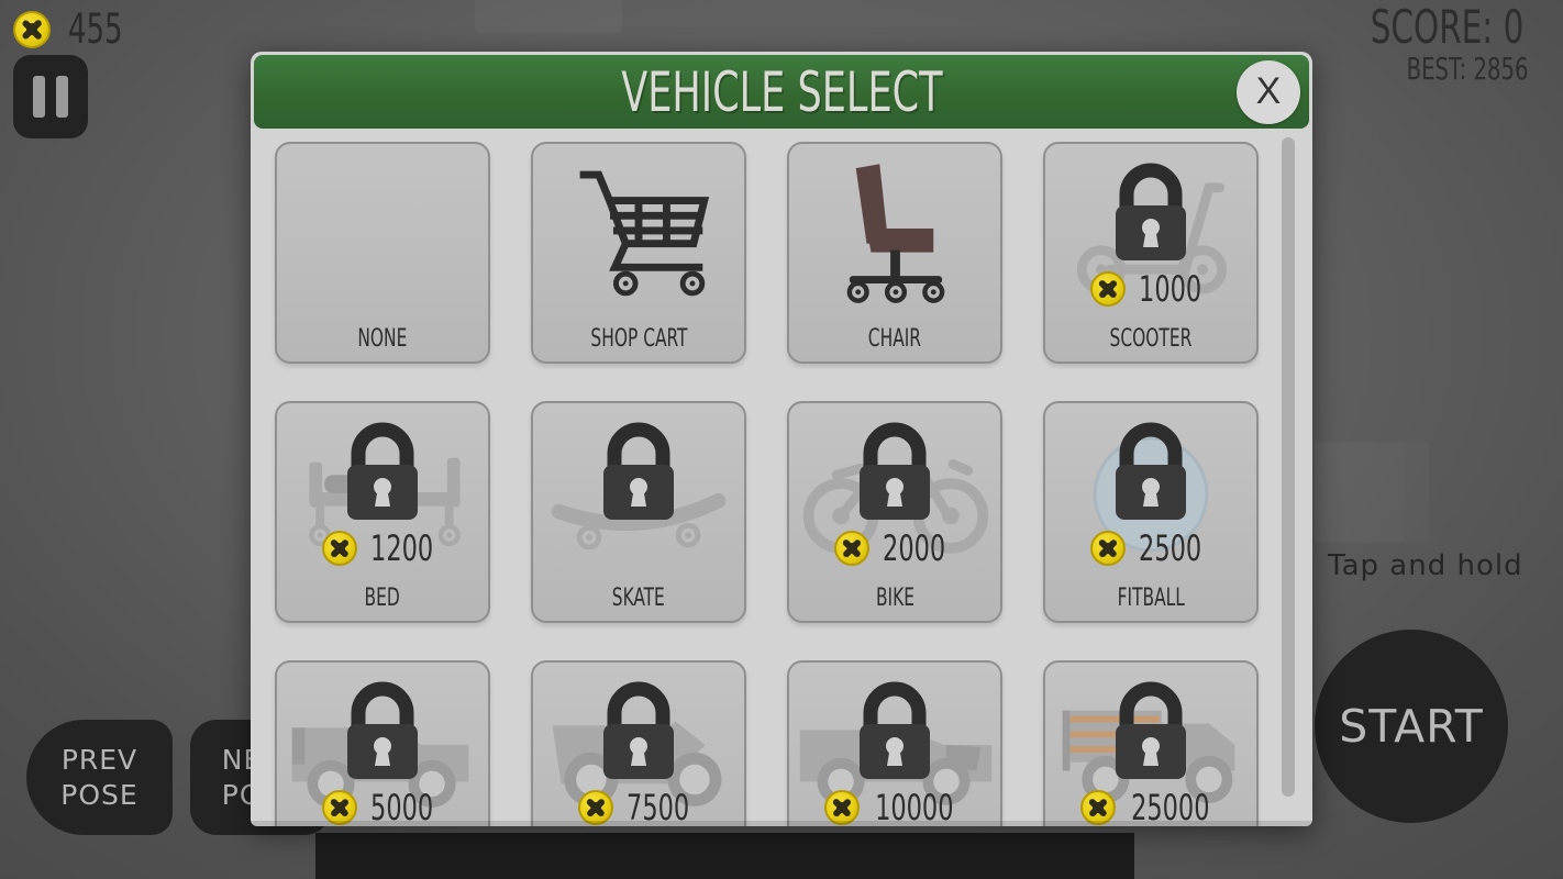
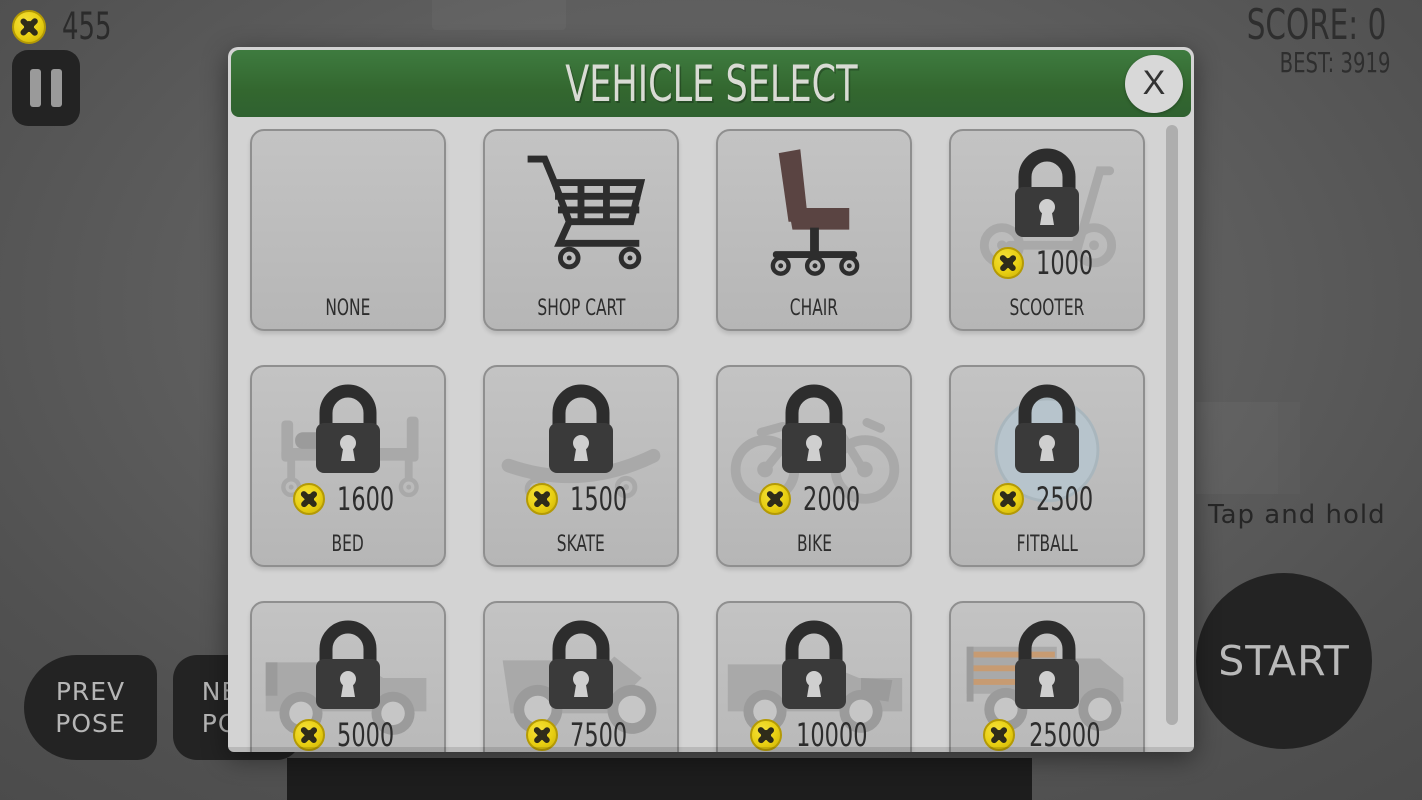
  455
  SCORE: 0
- BEST: 2856
+ BEST: 3919
  PREV
  POSE
  Tap and hold
  START
  VEHICLE SELECT
  X
  NONE
  SHOP CART
  CHAIR
  1000
  SCOOTER
- 1200
+ 1600
  BED
+ 1500
  SKATE
  2000
  BIKE
  2500
  FITBALL
  5000
  7500
  10000
  25000
